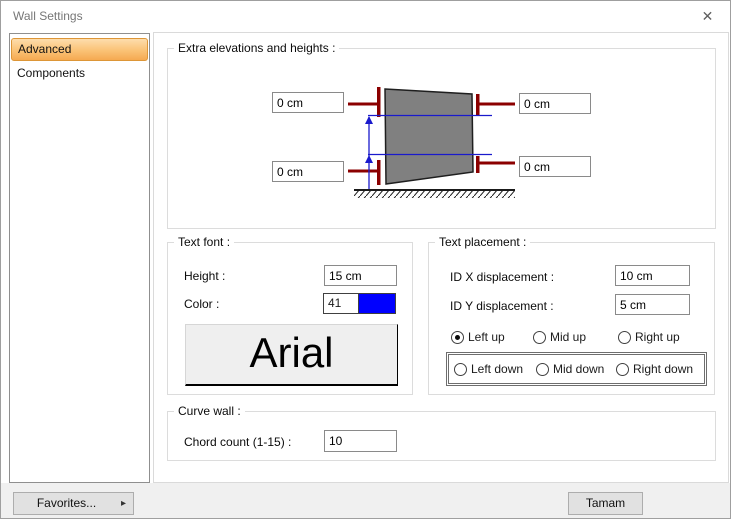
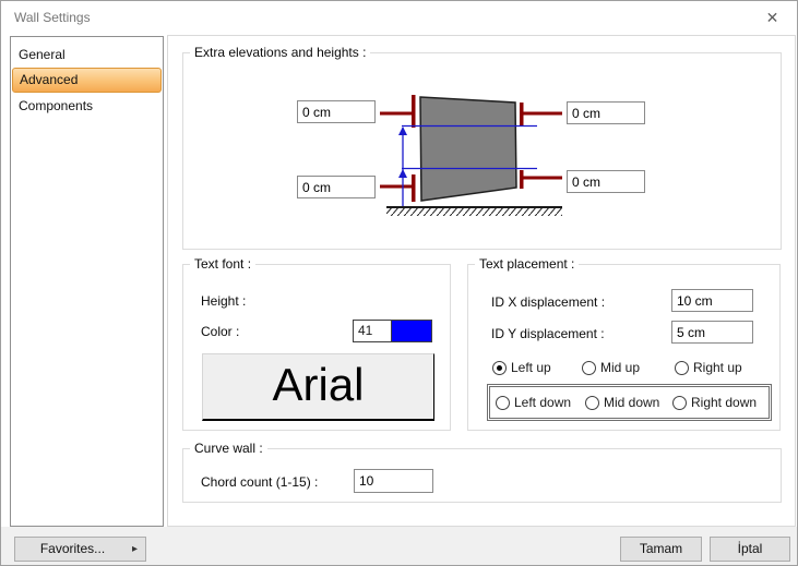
  Wall Settings
  ✕
+ General
  Advanced
  Components
  Extra elevations and heights :
  0 cm
  0 cm
  0 cm
  0 cm
  Text font :
  Height :
- 15 cm
  Color :
  41
  Arial
  Text placement :
  ID X displacement :
  10 cm
  ID Y displacement :
  5 cm
  Left up
  Mid up
  Right up
  Left down
  Mid down
  Right down
  Curve wall :
  Chord count (1-15) :
  10
  Favorites...
  ▸
  Tamam
+ İptal
